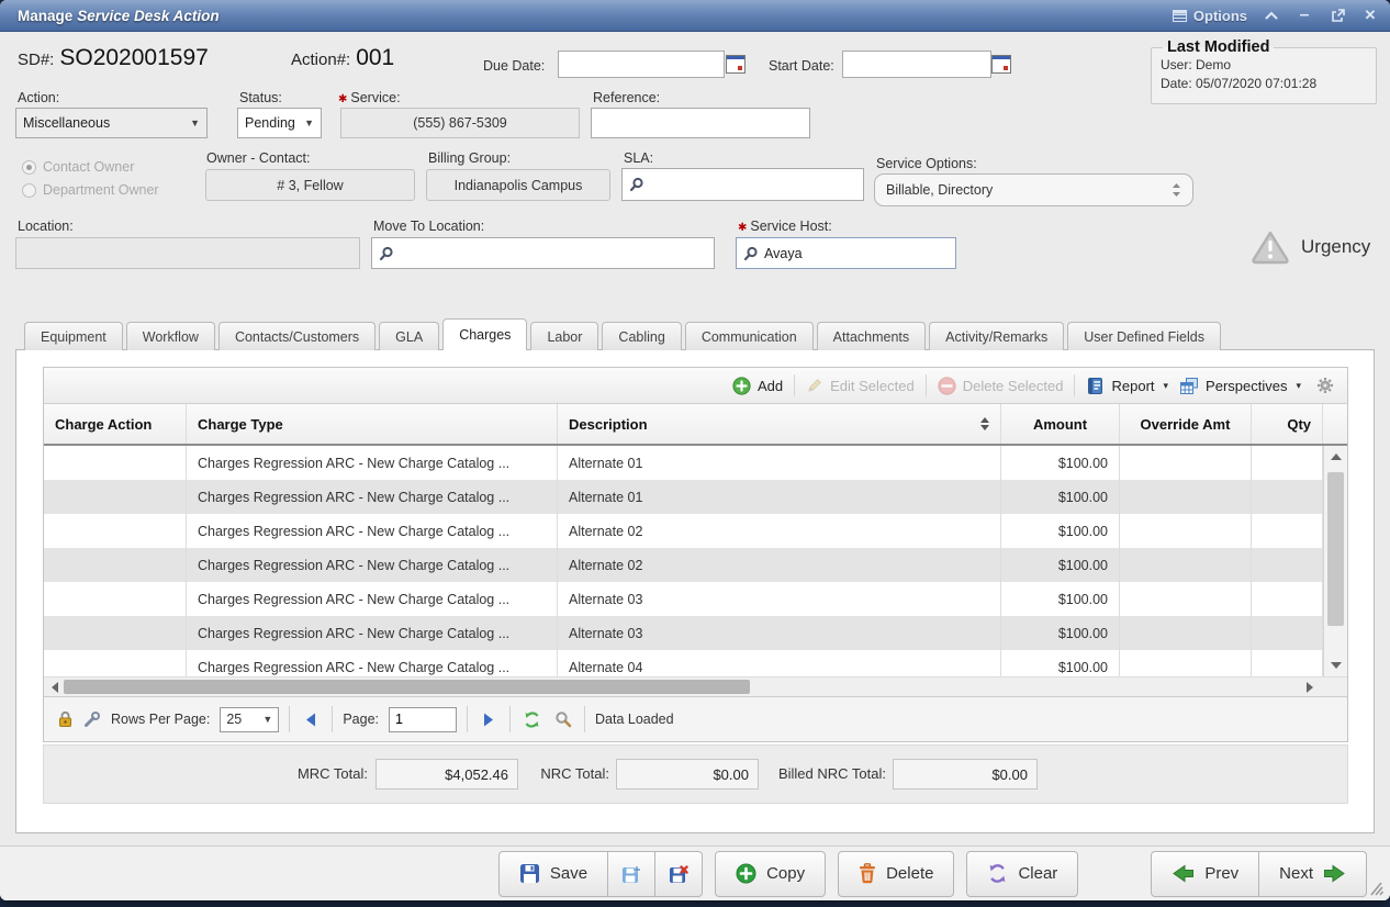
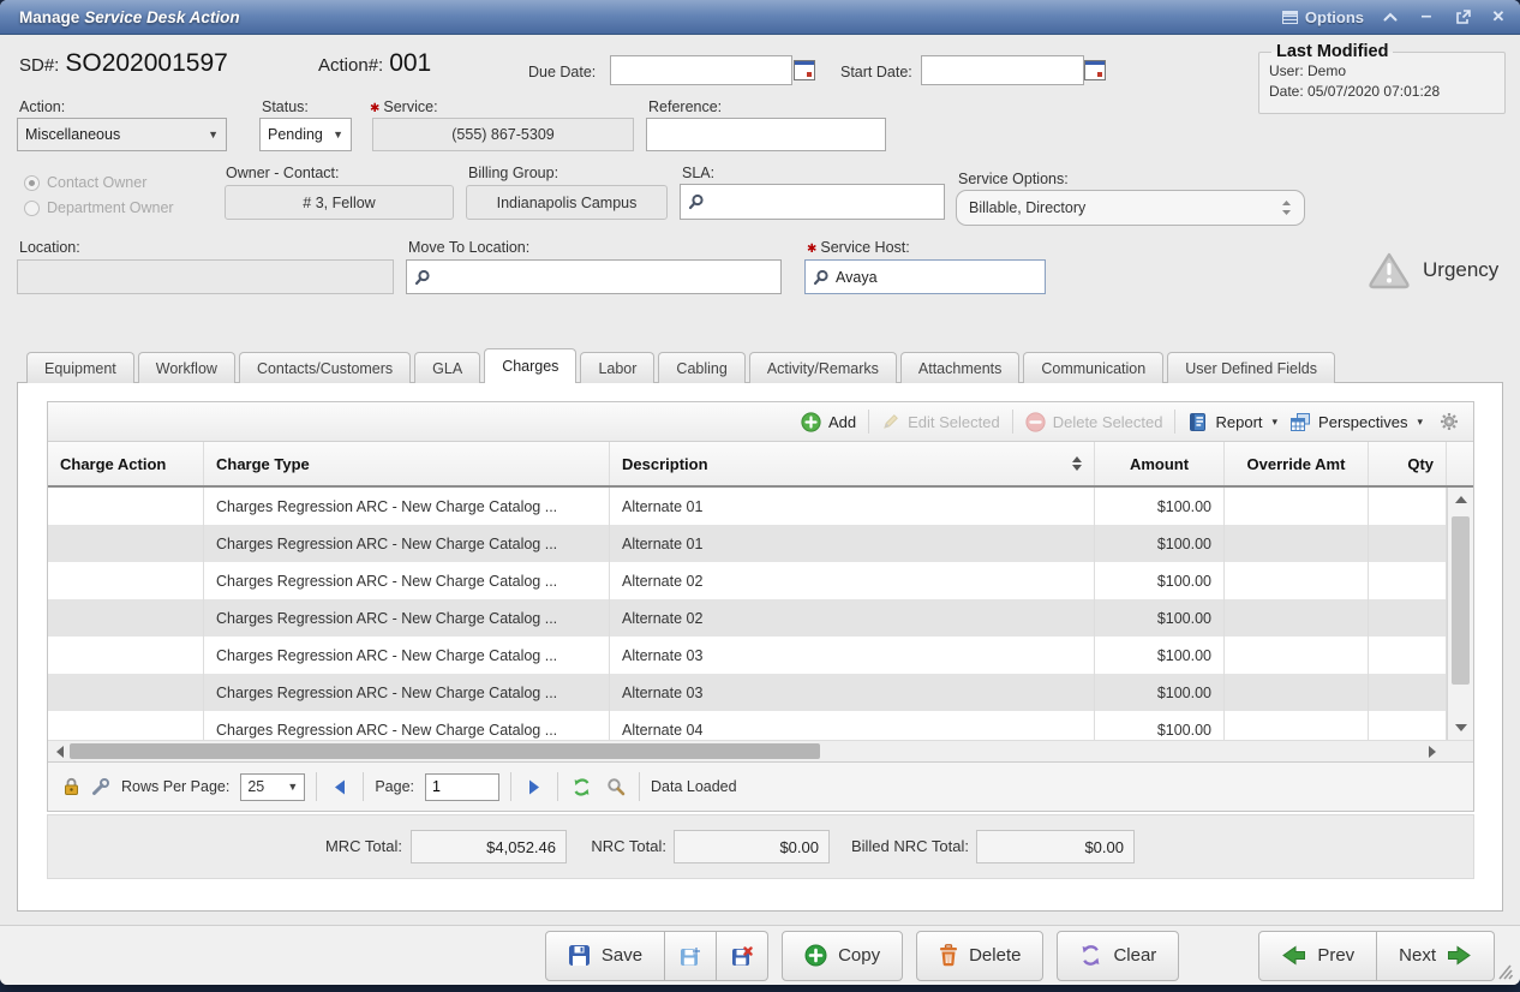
  Manage Service Desk Action
  Options
  –
  ✕
  SD#:
  SO202001597
  Action#:
  001
  Due Date:
  Start Date:
  Last Modified
  User: Demo
  Date: 05/07/2020 07:01:28
  Action:
  Miscellaneous
  ▼
  Status:
  Pending
  ▼
  ✱ Service:
  (555) 867-5309
  Reference:
  Contact Owner
  Department Owner
  Owner - Contact:
  # 3, Fellow
  Billing Group:
  Indianapolis Campus
  SLA:
  Service Options:
  Billable, Directory
  Location:
  Move To Location:
  ✱ Service Host:
  Avaya
  Urgency
  Equipment
  Workflow
  Contacts/Customers
  GLA
  Charges
  Labor
  Cabling
- Communication
+ Activity/Remarks
  Attachments
- Activity/Remarks
+ Communication
  User Defined Fields
  Add
  Edit Selected
  Delete Selected
  Report
  ▾
  Perspectives
  ▾
  Charge Action
  Charge Type
  Description
  Amount
  Override Amt
  Qty
  Charges Regression ARC - New Charge Catalog ...
  Alternate 01
  $100.00
  Charges Regression ARC - New Charge Catalog ...
  Alternate 01
  $100.00
  Charges Regression ARC - New Charge Catalog ...
  Alternate 02
  $100.00
  Charges Regression ARC - New Charge Catalog ...
  Alternate 02
  $100.00
  Charges Regression ARC - New Charge Catalog ...
  Alternate 03
  $100.00
  Charges Regression ARC - New Charge Catalog ...
  Alternate 03
  $100.00
  Charges Regression ARC - New Charge Catalog ...
  Alternate 04
  $100.00
  Rows Per Page:
  25
  ▼
  Page:
  1
  Data Loaded
  MRC Total:
  $4,052.46
  NRC Total:
  $0.00
  Billed NRC Total:
  $0.00
  Save
  Copy
  Delete
  Clear
  Prev
  Next
